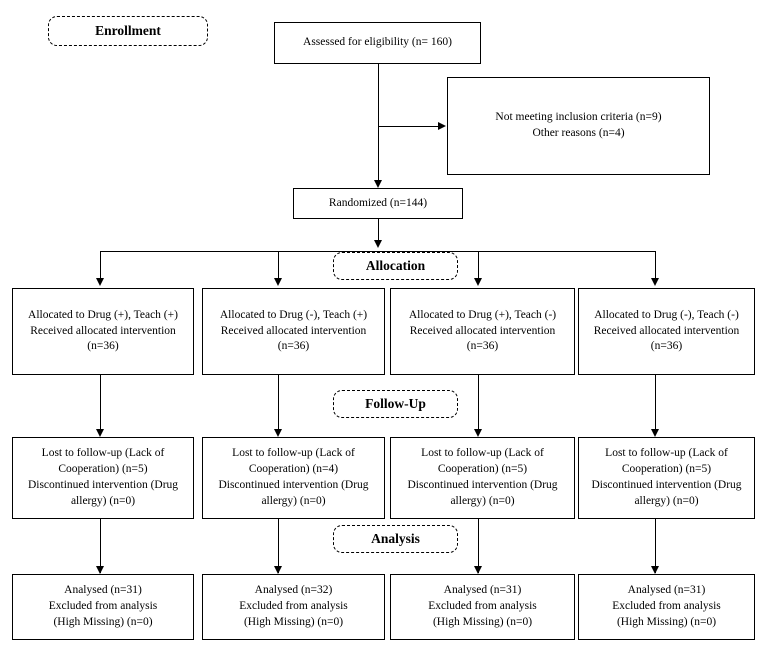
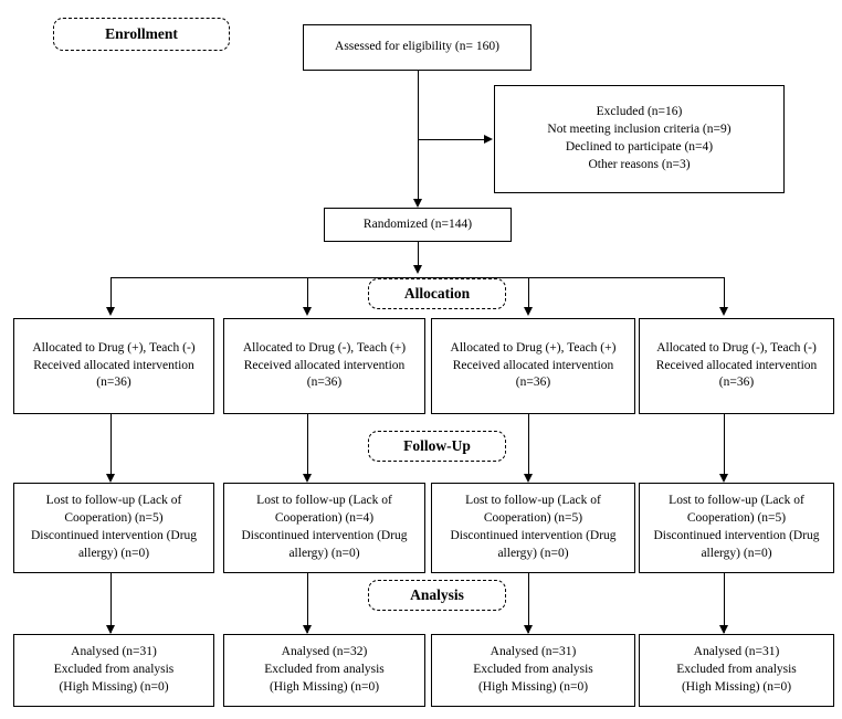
  Enrollment
  Assessed for eligibility (n= 160)
+ Excluded (n=16)
  Not meeting inclusion criteria (n=9)
+ Declined to participate (n=4)
- Other reasons (n=4)
+ Other reasons (n=3)
  Randomized (n=144)
  Allocation
- Allocated to Drug (+), Teach (+)
+ Allocated to Drug (+), Teach (-)
  Received allocated intervention
  (n=36)
  Allocated to Drug (-), Teach (+)
  Received allocated intervention
  (n=36)
- Allocated to Drug (+), Teach (-)
+ Allocated to Drug (+), Teach (+)
  Received allocated intervention
  (n=36)
  Allocated to Drug (-), Teach (-)
  Received allocated intervention
  (n=36)
  Follow-Up
  Lost to follow-up (Lack of
  Cooperation) (n=5)
  Discontinued intervention (Drug
  allergy) (n=0)
  Lost to follow-up (Lack of
  Cooperation) (n=4)
  Discontinued intervention (Drug
  allergy) (n=0)
  Lost to follow-up (Lack of
  Cooperation) (n=5)
  Discontinued intervention (Drug
  allergy) (n=0)
  Lost to follow-up (Lack of
  Cooperation) (n=5)
  Discontinued intervention (Drug
  allergy) (n=0)
  Analysis
  Analysed (n=31)
  Excluded from analysis
  (High Missing) (n=0)
  Analysed (n=32)
  Excluded from analysis
  (High Missing) (n=0)
  Analysed (n=31)
  Excluded from analysis
  (High Missing) (n=0)
  Analysed (n=31)
  Excluded from analysis
  (High Missing) (n=0)
